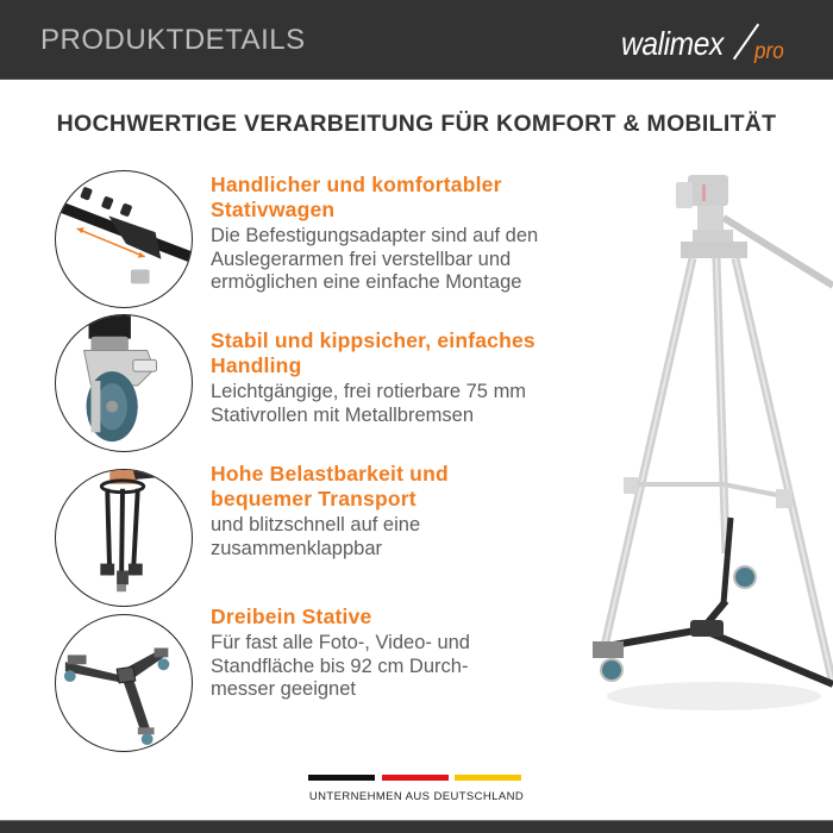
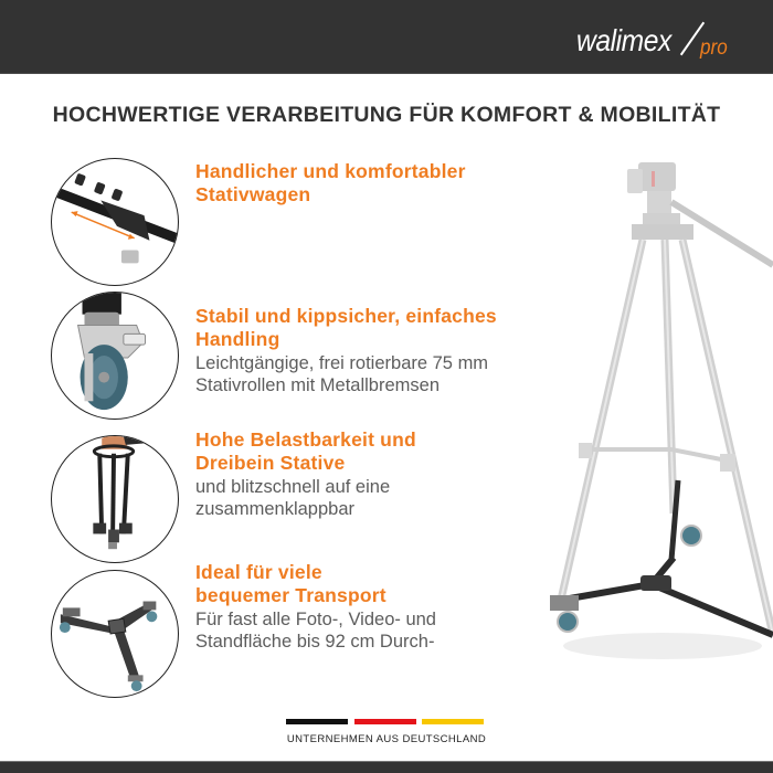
- PRODUKTDETAILS
  walimex
  pro
  HOCHWERTIGE VERARBEITUNG FÜR KOMFORT & MOBILITÄT
  Handlicher und komfortabler
  Stativwagen
- Die Befestigungsadapter sind auf den
- Auslegerarmen frei verstellbar und
- ermöglichen eine einfache Montage
  Stabil und kippsicher, einfaches
  Handling
  Leichtgängige, frei rotierbare 75 mm
  Stativrollen mit Metallbremsen
  Hohe Belastbarkeit und
- bequemer Transport
+ Dreibein Stative
  und blitzschnell auf eine
  zusammenklappbar
+ Ideal für viele
- Dreibein Stative
+ bequemer Transport
  Für fast alle Foto-, Video- und
  Standfläche bis 92 cm Durch-
- messer geeignet
  UNTERNEHMEN AUS DEUTSCHLAND
